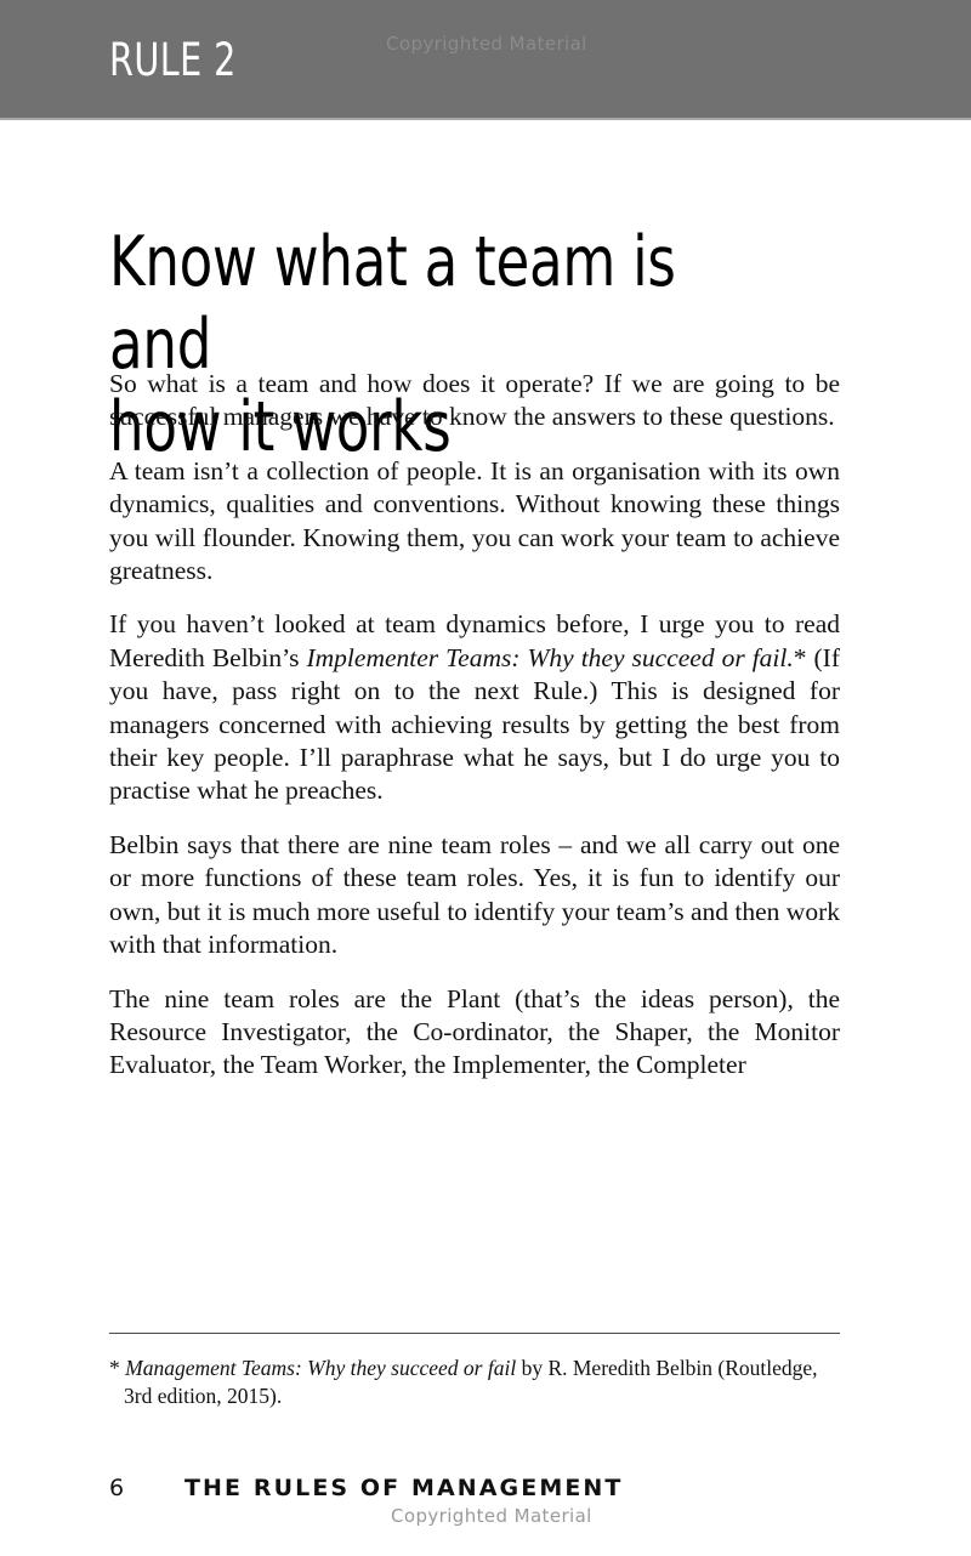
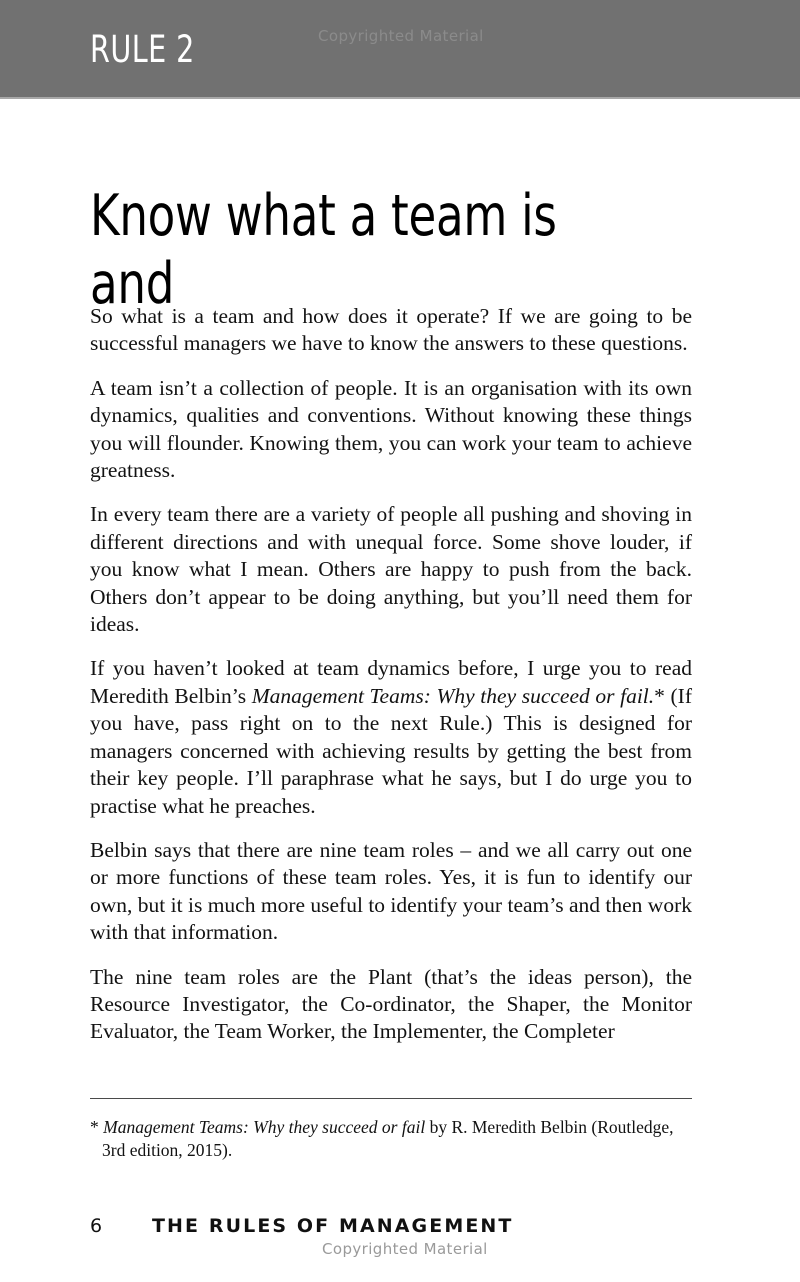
  RULE 2
  Copyrighted Material
  Know what a team is and
- how it works
  So what is a team and how does it operate? If we are going to be successful managers we have to know the answers to these questions.
  A team isn’t a collection of people. It is an organisation with its own dynamics, qualities and conventions. Without knowing these things you will flounder. Knowing them, you can work your team to achieve greatness.
+ In every team there are a variety of people all pushing and shoving in different directions and with unequal force. Some shove louder, if you know what I mean. Others are happy to push from the back. Others don’t appear to be doing anything, but you’ll need them for ideas.
- If you haven’t looked at team dynamics before, I urge you to read Meredith Belbin’s Implementer Teams: Why they succeed or fail.* (If you have, pass right on to the next Rule.) This is designed for managers concerned with achieving results by getting the best from their key people. I’ll paraphrase what he says, but I do urge you to practise what he preaches.
+ If you haven’t looked at team dynamics before, I urge you to read Meredith Belbin’s Management Teams: Why they succeed or fail.* (If you have, pass right on to the next Rule.) This is designed for managers concerned with achieving results by getting the best from their key people. I’ll paraphrase what he says, but I do urge you to practise what he preaches.
  Belbin says that there are nine team roles – and we all carry out one or more functions of these team roles. Yes, it is fun to identify our own, but it is much more useful to identify your team’s and then work with that information.
  The nine team roles are the Plant (that’s the ideas person), the Resource Investigator, the Co-ordinator, the Shaper, the Monitor Evaluator, the Team Worker, the Implementer, the Completer
  * Management Teams: Why they succeed or fail by R. Meredith Belbin (Routledge, 3rd edition, 2015).
  6
  THE RULES OF MANAGEMENT
  Copyrighted Material
